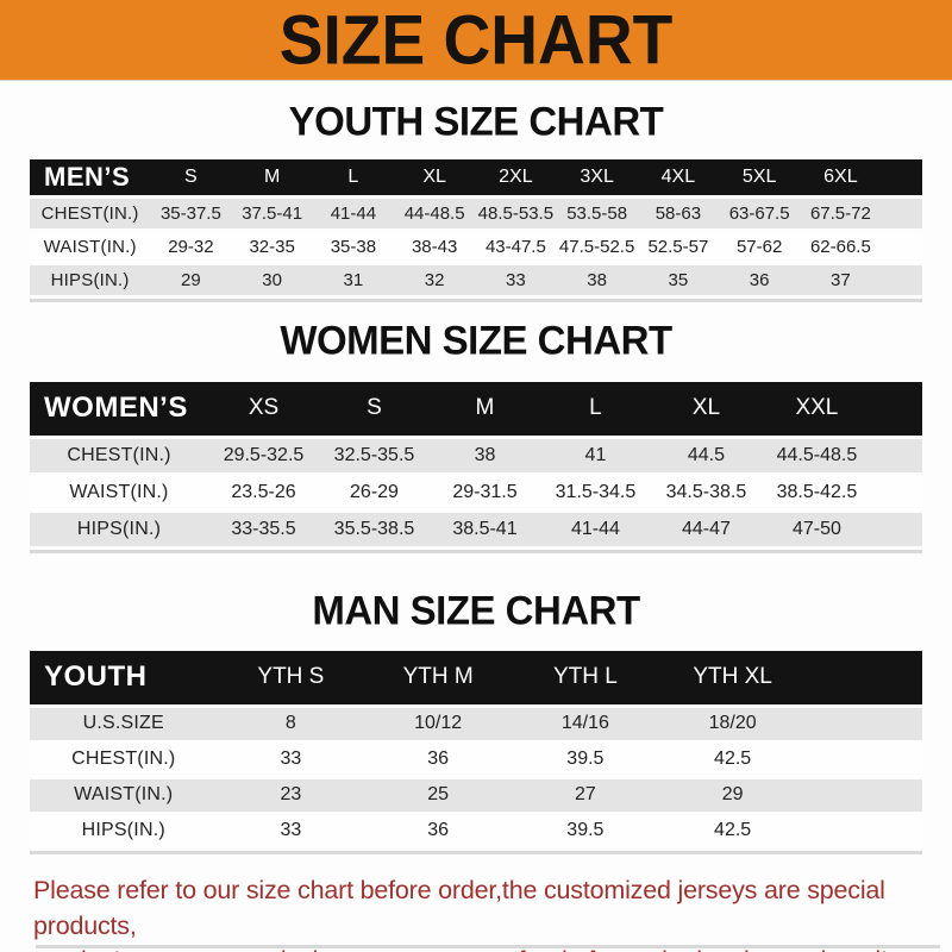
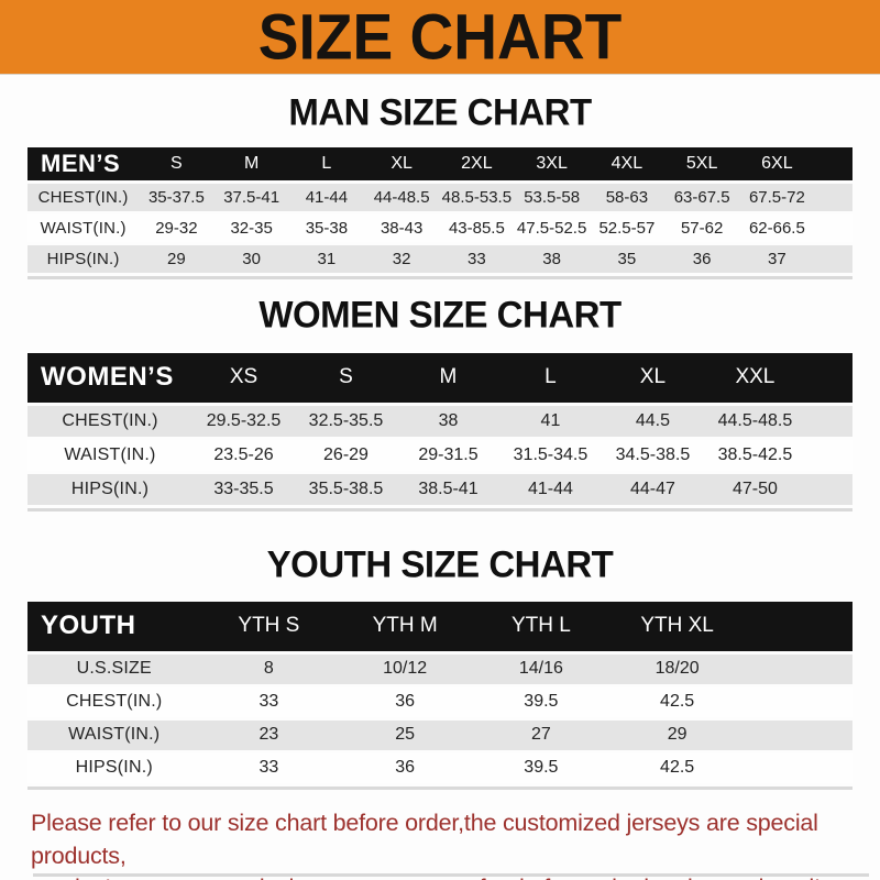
  SIZE CHART
- YOUTH SIZE CHART
+ MAN SIZE CHART
  MEN’S	S	M	L	XL	2XL	3XL	4XL	5XL	6XL
  CHEST(IN.)	35-37.5	37.5-41	41-44	44-48.5	48.5-53.5	53.5-58	58-63	63-67.5	67.5-72
- WAIST(IN.)	29-32	32-35	35-38	38-43	43-47.5	47.5-52.5	52.5-57	57-62	62-66.5
+ WAIST(IN.)	29-32	32-35	35-38	38-43	43-85.5	47.5-52.5	52.5-57	57-62	62-66.5
  HIPS(IN.)	29	30	31	32	33	38	35	36	37
  WOMEN SIZE CHART
  WOMEN’S	XS	S	M	L	XL	XXL
  CHEST(IN.)	29.5-32.5	32.5-35.5	38	41	44.5	44.5-48.5
  WAIST(IN.)	23.5-26	26-29	29-31.5	31.5-34.5	34.5-38.5	38.5-42.5
  HIPS(IN.)	33-35.5	35.5-38.5	38.5-41	41-44	44-47	47-50
- MAN SIZE CHART
+ YOUTH SIZE CHART
  YOUTH	YTH S	YTH M	YTH L	YTH XL
  U.S.SIZE	8	10/12	14/16	18/20
  CHEST(IN.)	33	36	39.5	42.5
  WAIST(IN.)	23	25	27	29
  HIPS(IN.)	33	36	39.5	42.5
  Please refer to our size chart before order,the customized jerseys are special products,
